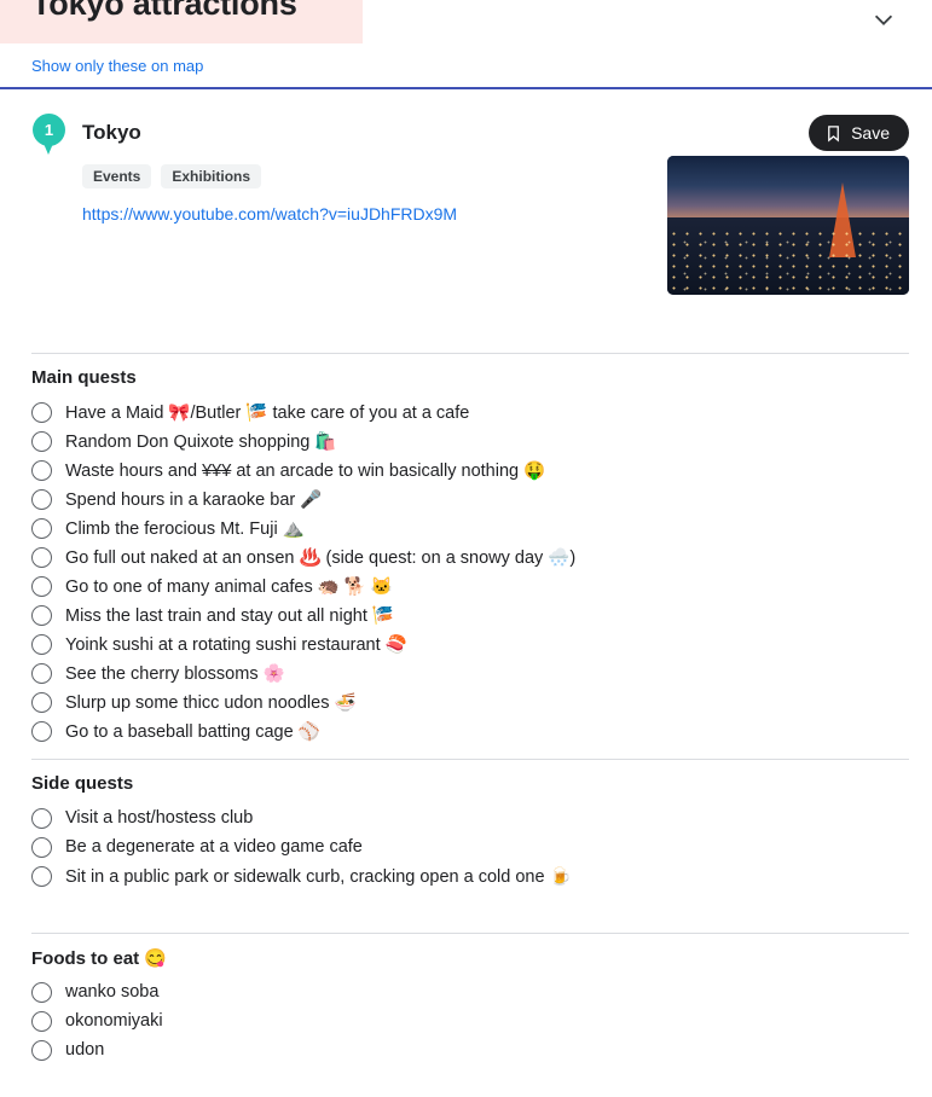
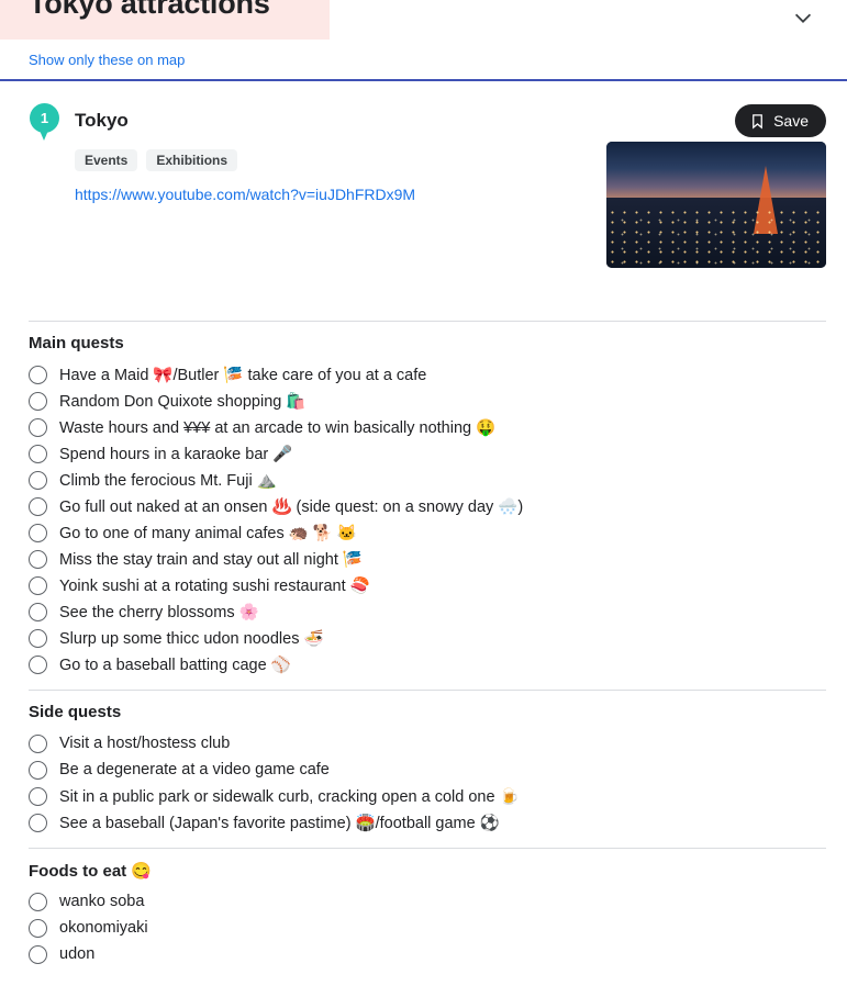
  Tokyo attractions
  Show only these on map
  1
  Tokyo
  Save
  Events
  Exhibitions
  https://www.youtube.com/watch?v=iuJDhFRDx9M
  Main quests
  Have a Maid 🎀/Butler 🎏 take care of you at a cafe
  Random Don Quixote shopping 🛍️
  Waste hours and ¥¥¥ at an arcade to win basically nothing 🤑
  Spend hours in a karaoke bar 🎤
  Climb the ferocious Mt. Fuji ⛰️
  Go full out naked at an onsen ♨️ (side quest: on a snowy day 🌨️)
  Go to one of many animal cafes 🦔 🐕 🐱
- Miss the last train and stay out all night 🎏
+ Miss the stay train and stay out all night 🎏
  Yoink sushi at a rotating sushi restaurant 🍣
  See the cherry blossoms 🌸
  Slurp up some thicc udon noodles 🍜
  Go to a baseball batting cage ⚾
  Side quests
  Visit a host/hostess club
  Be a degenerate at a video game cafe
  Sit in a public park or sidewalk curb, cracking open a cold one 🍺
+ See a baseball (Japan's favorite pastime) 🏟️/football game ⚽
  Foods to eat 😋
  wanko soba
  okonomiyaki
  udon
